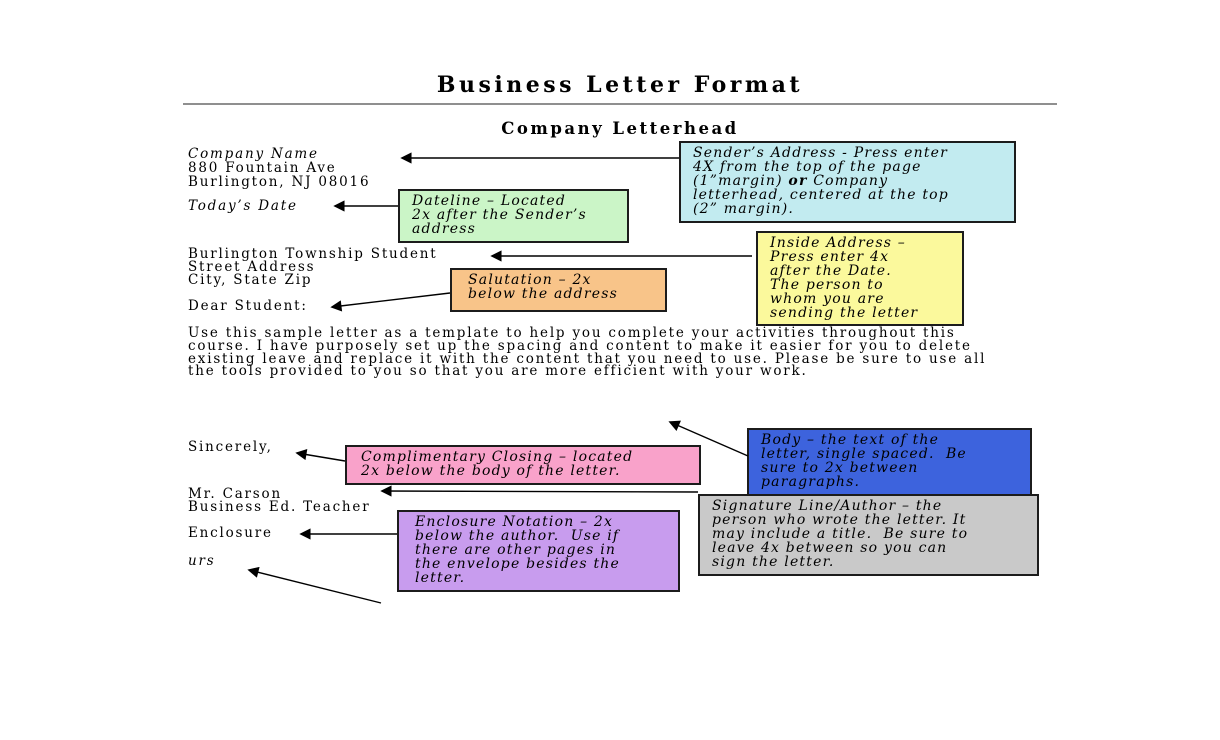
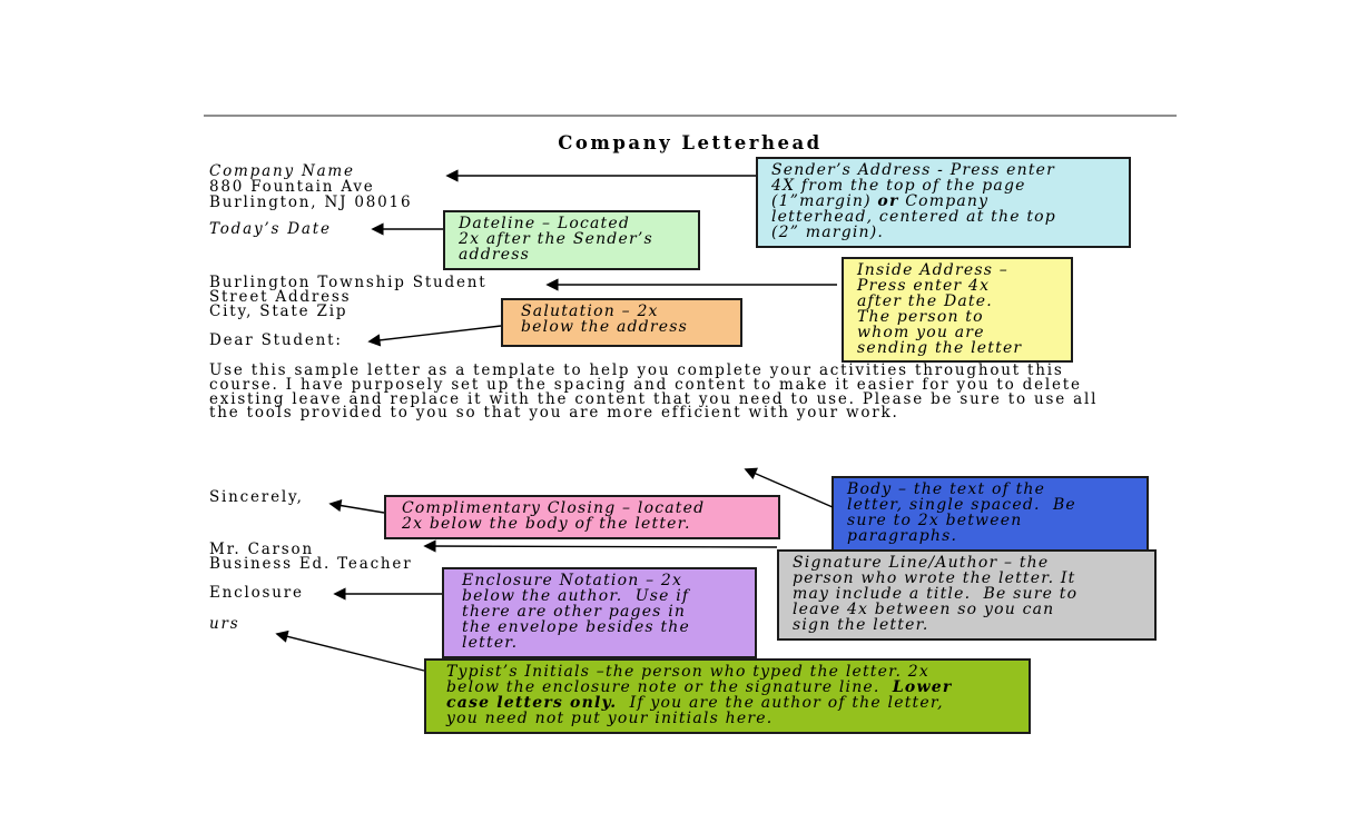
- Business Letter Format
  Company Letterhead
  Company Name
  880 Fountain Ave
  Burlington, NJ 08016
  Today’s Date
  Burlington Township Student
  Street Address
  City, State Zip
  Dear Student:
  Use this sample letter as a template to help you complete your activities throughout this
  course. I have purposely set up the spacing and content to make it easier for you to delete
  existing leave and replace it with the content that you need to use. Please be sure to use all
  the tools provided to you so that you are more efficient with your work.
  Sincerely,
  Mr. Carson
  Business Ed. Teacher
  Enclosure
  urs
  Sender’s Address - Press enter
  4X from the top of the page
  (1”margin) or Company
  letterhead, centered at the top
  (2” margin).
  Dateline – Located
  2x after the Sender’s
  address
  Inside Address –
  Press enter 4x
  after the Date.
  The person to
  whom you are
  sending the letter
  Salutation – 2x
  below the address
  Body – the text of the
  letter, single spaced. Be
  sure to 2x between
  paragraphs.
  Complimentary Closing – located
  2x below the body of the letter.
  Signature Line/Author – the
  person who wrote the letter. It
  may include a title. Be sure to
  leave 4x between so you can
  sign the letter.
  Enclosure Notation – 2x
  below the author. Use if
  there are other pages in
  the envelope besides the
  letter.
+ Typist’s Initials –the person who typed the letter. 2x
+ below the enclosure note or the signature line. Lower
+ case letters only. If you are the author of the letter,
+ you need not put your initials here.
